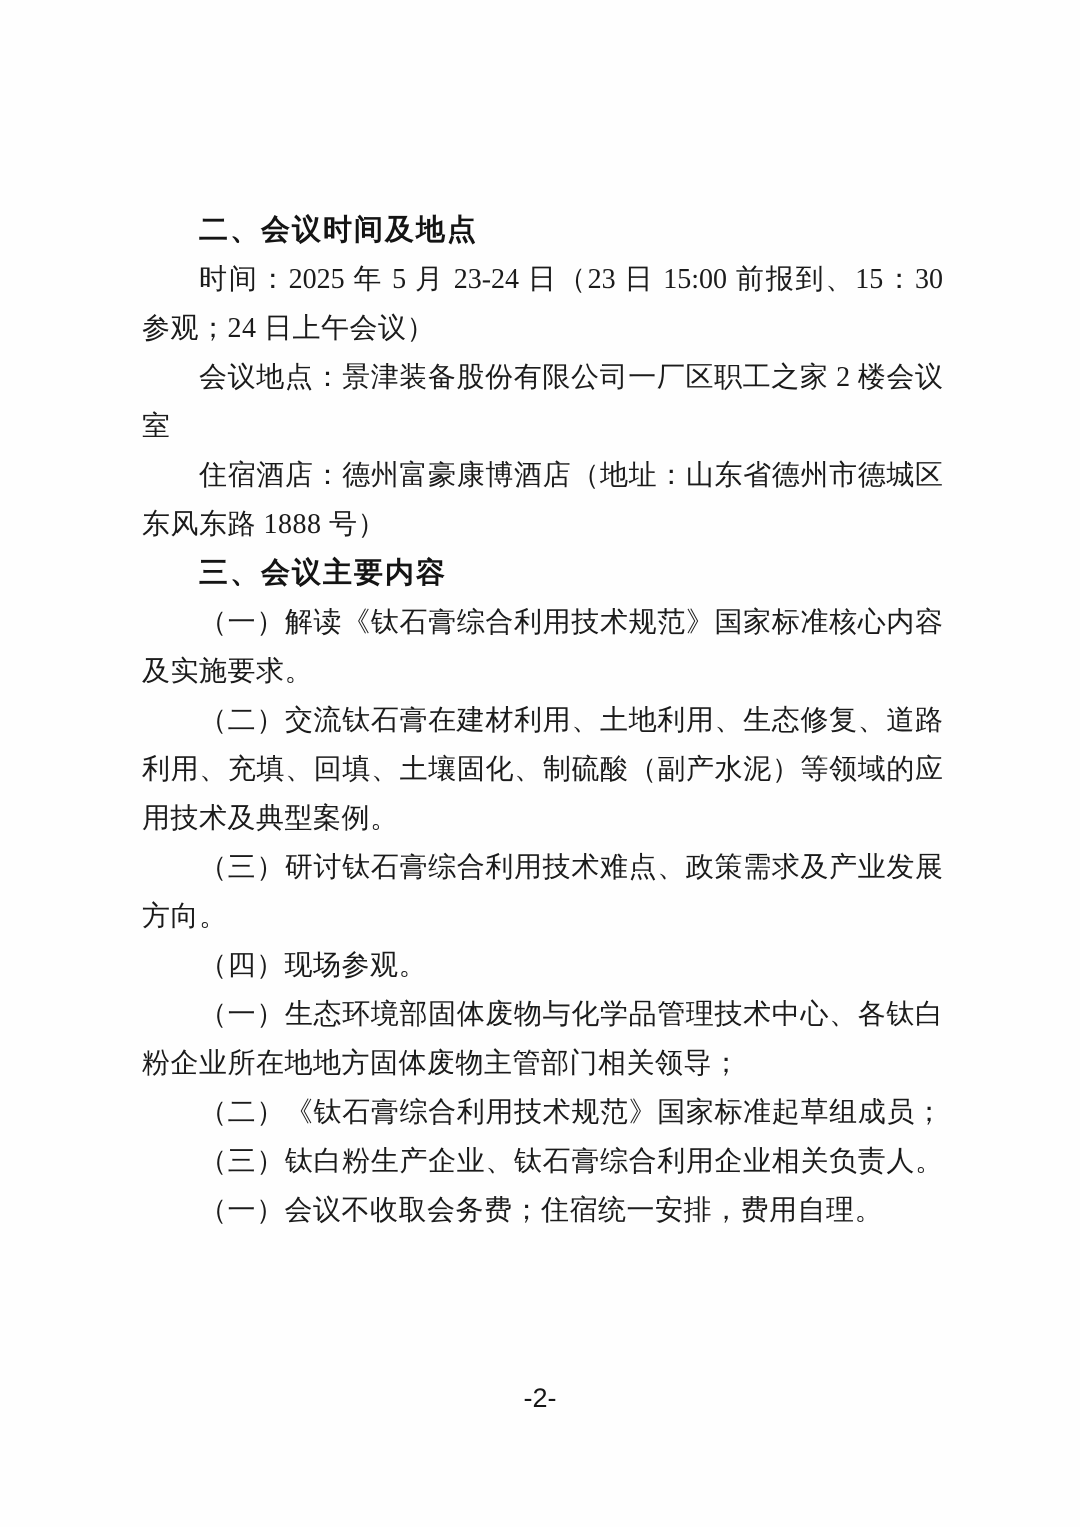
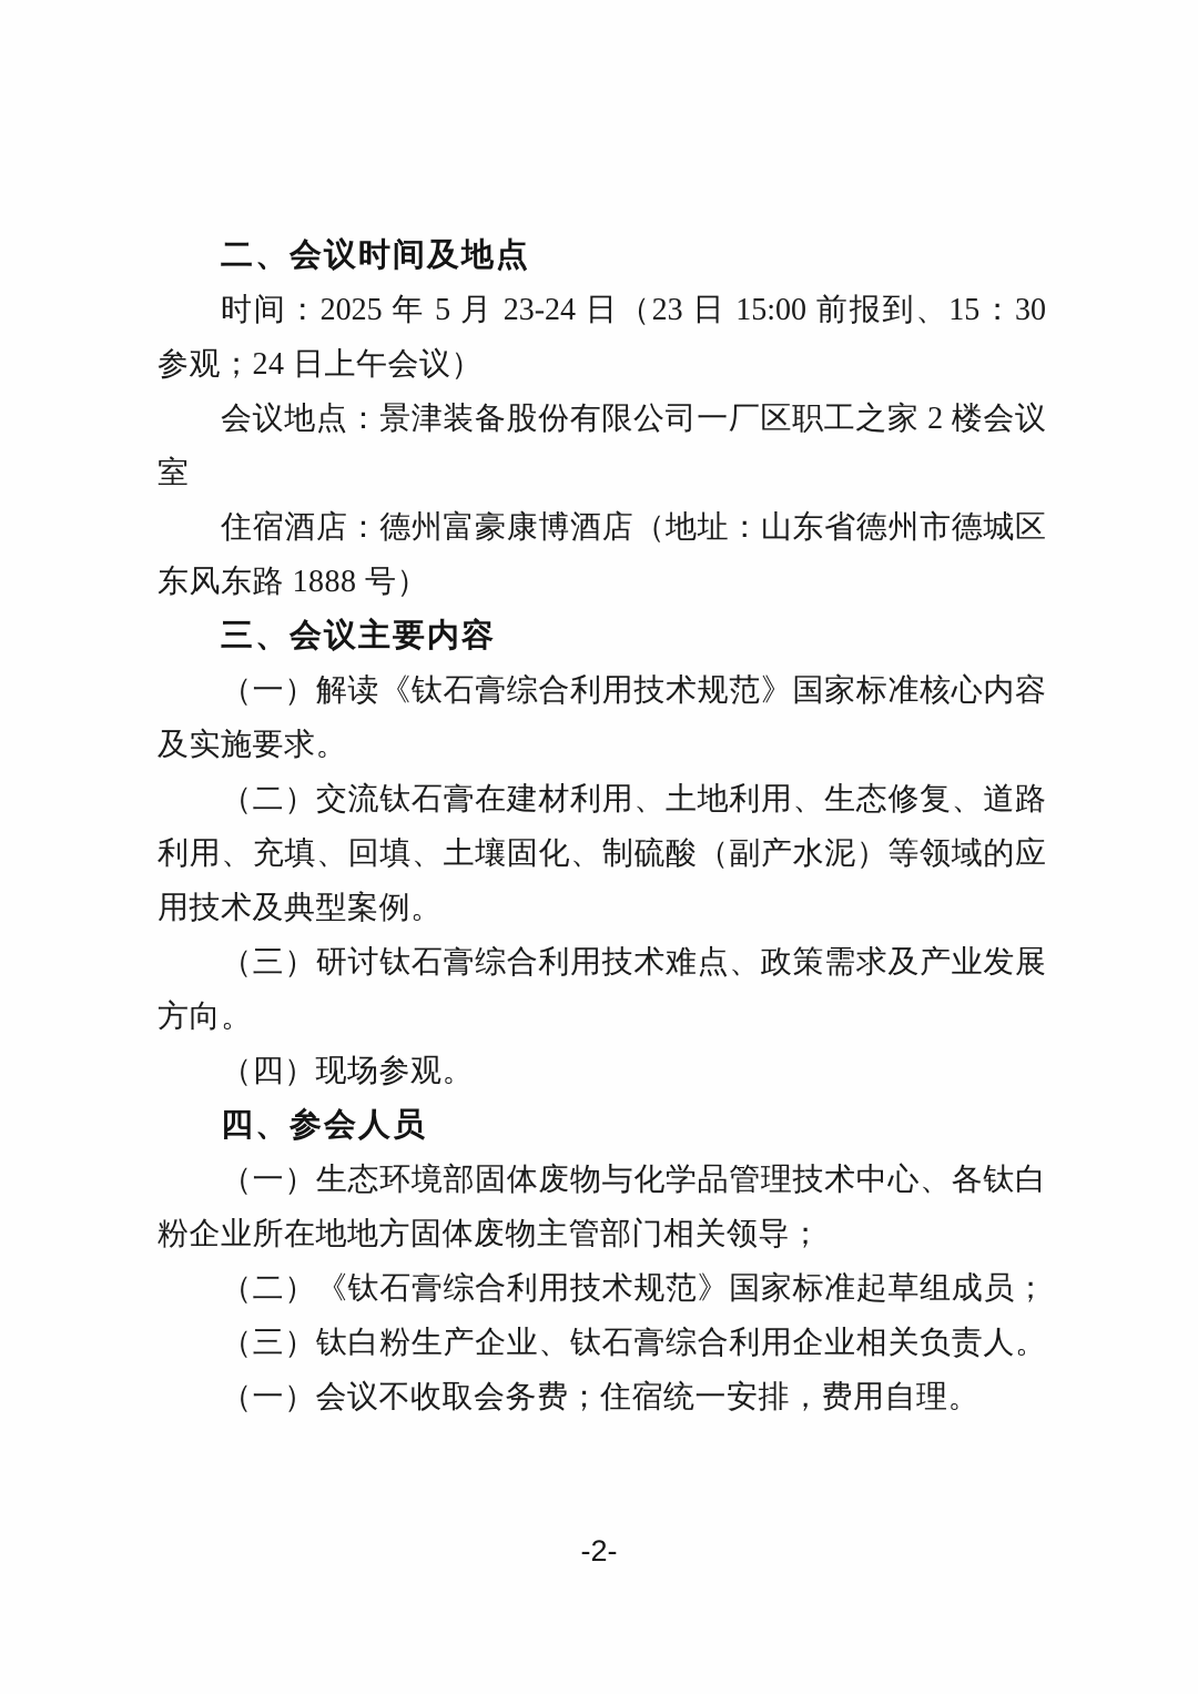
  二、会议时间及地点
  时间：2025 年 5 月 23-24 日（23 日 15:00 前报到、15：30
  参观；24 日上午会议）
  会议地点：景津装备股份有限公司一厂区职工之家 2 楼会议
  室
  住宿酒店：德州富豪康博酒店（地址：山东省德州市德城区
  东风东路 1888 号）
  三、会议主要内容
  （一）解读《钛石膏综合利用技术规范》国家标准核心内容
  及实施要求。
  （二）交流钛石膏在建材利用、土地利用、生态修复、道路
  利用、充填、回填、土壤固化、制硫酸（副产水泥）等领域的应
  用技术及典型案例。
  （三）研讨钛石膏综合利用技术难点、政策需求及产业发展
  方向。
  （四）现场参观。
+ 四、参会人员
  （一）生态环境部固体废物与化学品管理技术中心、各钛白
  粉企业所在地地方固体废物主管部门相关领导；
  （二）《钛石膏综合利用技术规范》国家标准起草组成员；
  （三）钛白粉生产企业、钛石膏综合利用企业相关负责人。
  （一）会议不收取会务费；住宿统一安排，费用自理。
  -2-
